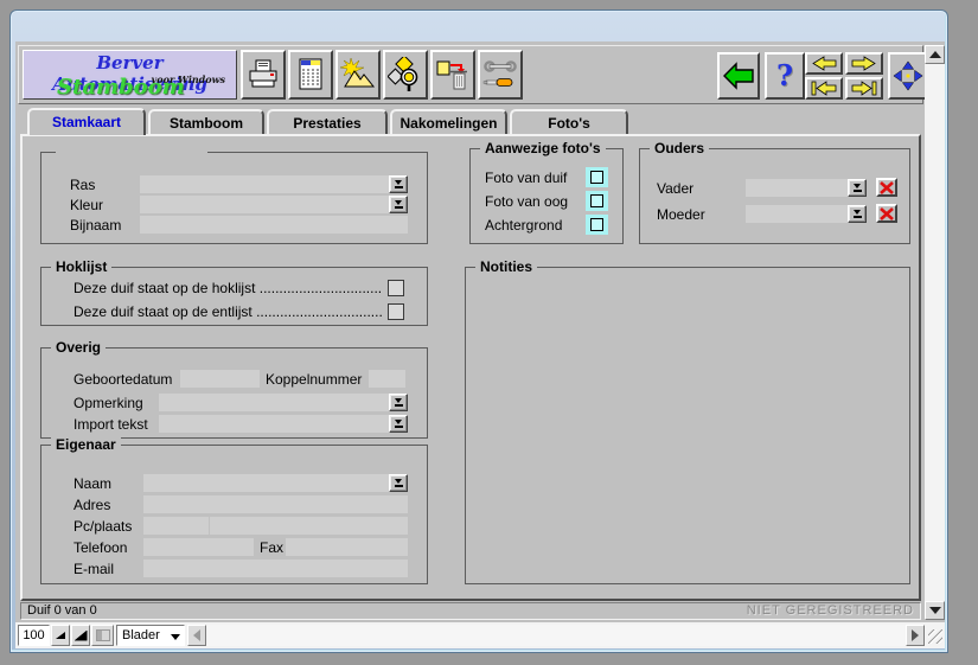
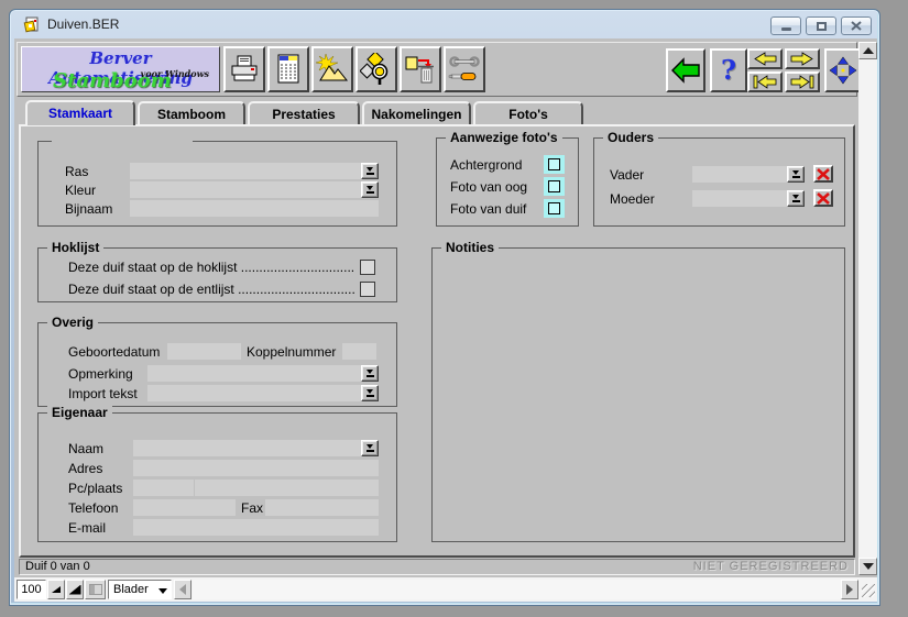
+ Duiven.BER
  Berver Automatisering
  voor Windows
  Stamboom
  ?
  Stamkaart
  Stamboom
  Prestaties
  Nakomelingen
  Foto's
  Ras
  Kleur
  Bijnaam
  Aanwezige foto's
- Foto van duif
+ Achtergrond
  Foto van oog
- Achtergrond
+ Foto van duif
  Ouders
  Vader
  Moeder
  Hoklijst
  Deze duif staat op de hoklijst ...............................
  Deze duif staat op de entlijst ................................
  Notities
  Overig
  Geboortedatum
  Koppelnummer
  Opmerking
  Import tekst
  Eigenaar
  Naam
  Adres
  Pc/plaats
  Telefoon
  Fax
  E-mail
  Duif 0 van 0
  NIET GEREGISTREERD
  100
  Blader
